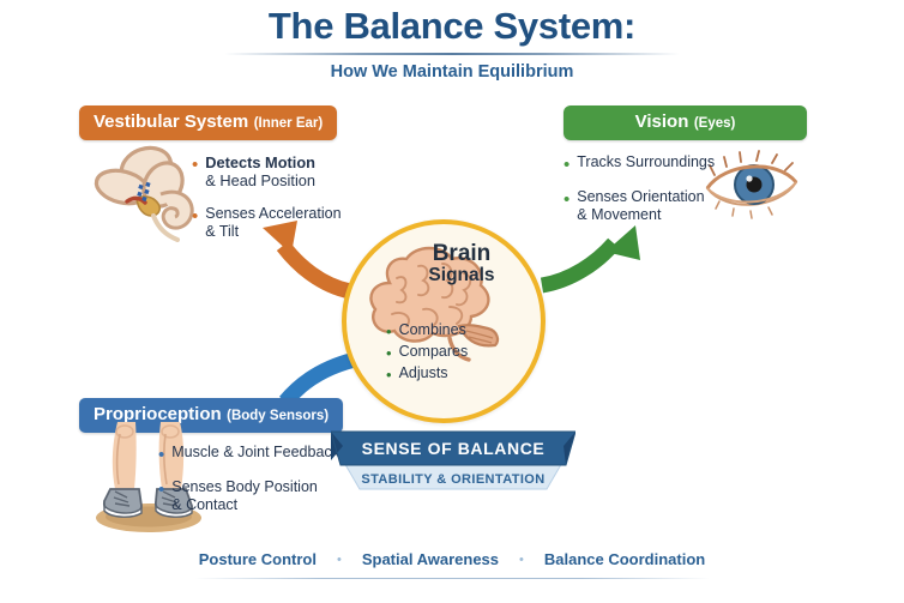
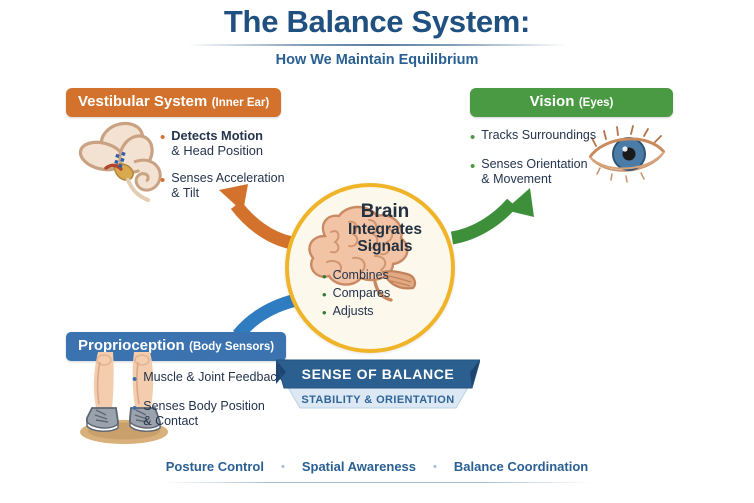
  The Balance System:
  How We Maintain Equilibrium
  Vestibular System (Inner Ear)
  •
  Detects Motion
  & Head Position
  •
  Senses Acceleration
  & Tilt
  Vision (Eyes)
  •
  Tracks Surroundings
  •
  Senses Orientation
  & Movement
  Brain
+ Integrates
  Signals
  •
  Combines
  •
  Compares
  •
  Adjusts
  Proprioception (Body Sensors)
  •
  Muscle & Joint Feedbac
  •
  Senses Body Position
  & Contact
  SENSE OF BALANCE
  STABILITY & ORIENTATION
  Posture Control
  •
  Spatial Awareness
  •
  Balance Coordination
